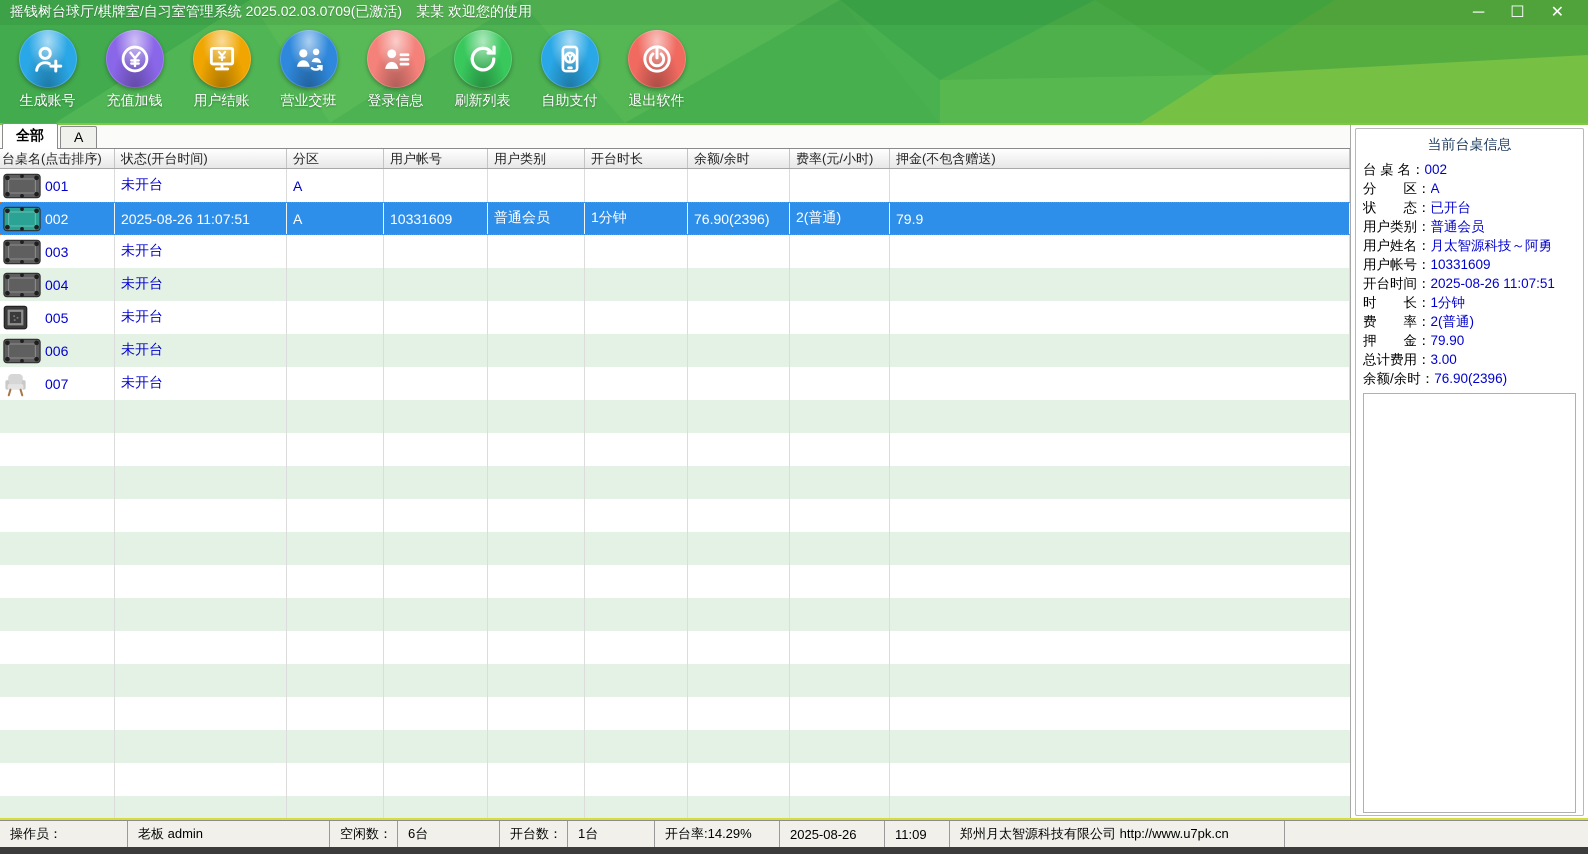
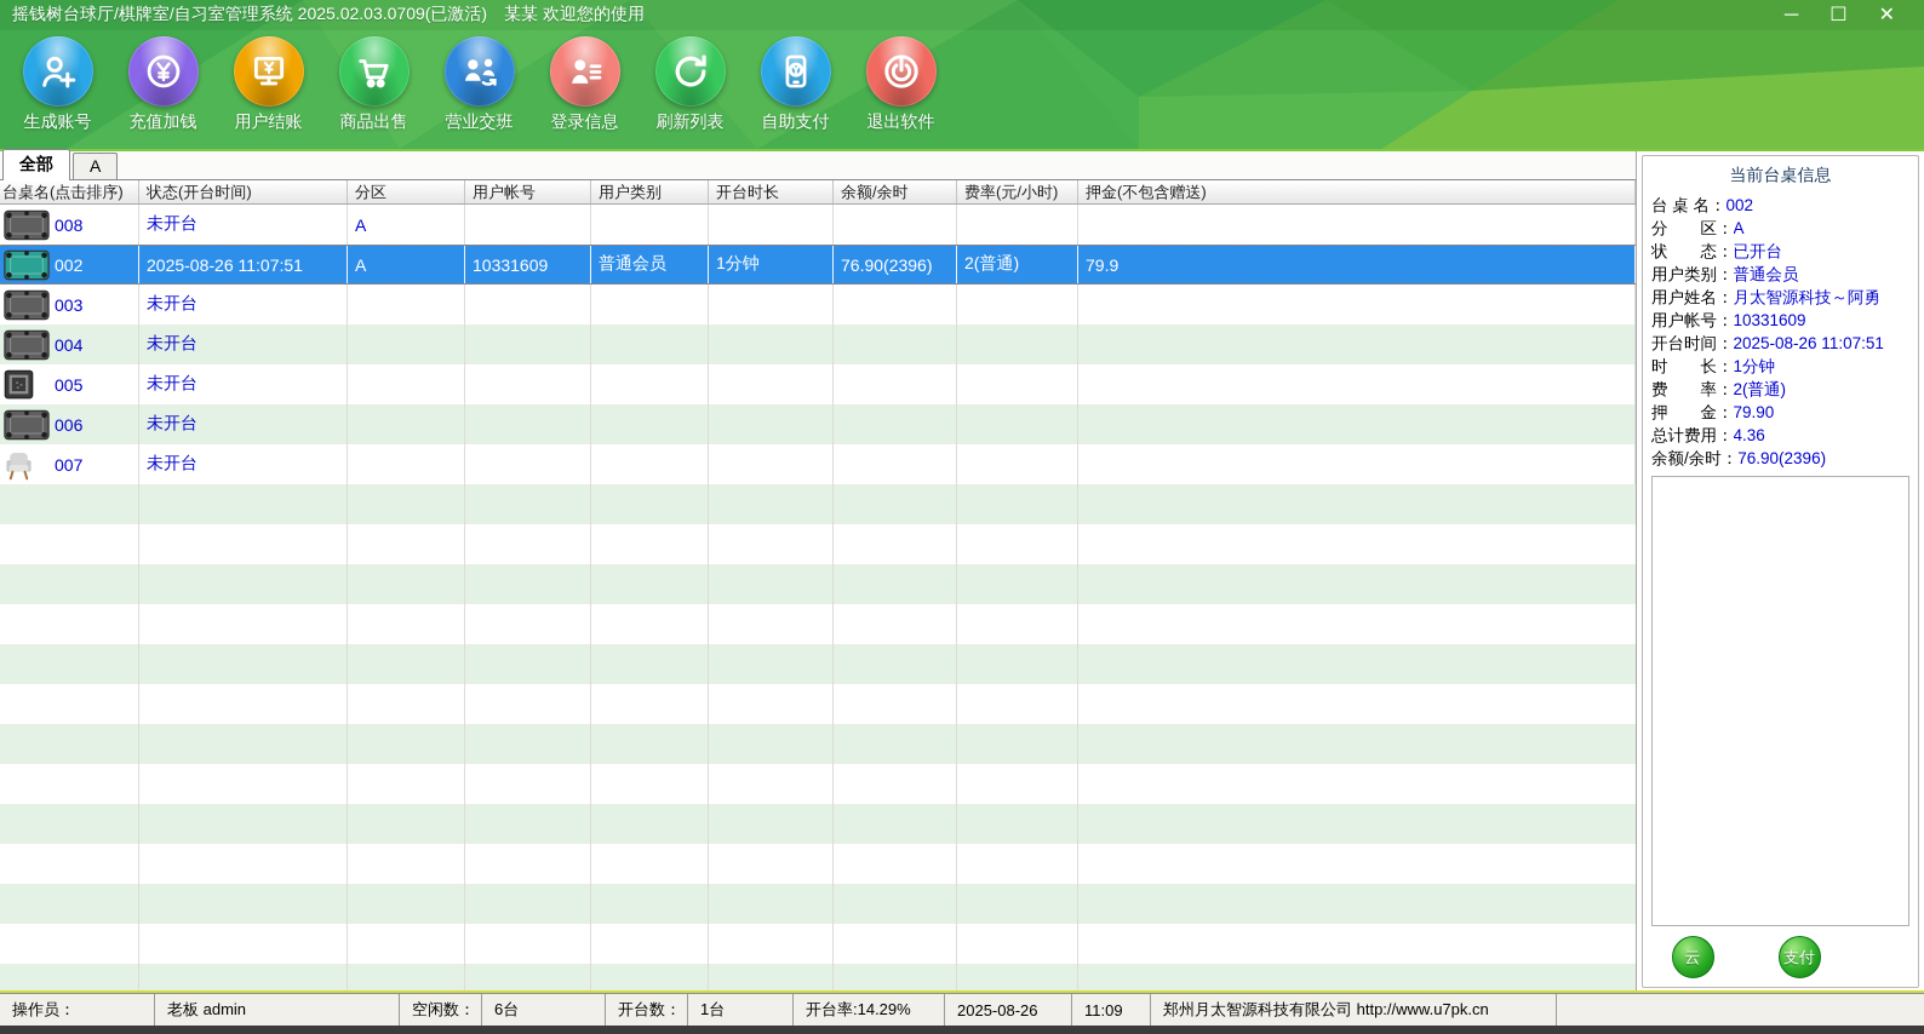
  摇钱树台球厅/棋牌室/自习室管理系统 2025.02.03.0709(已激活) 某某 欢迎您的使用
  ─
  ☐
  ✕
  生成账号
  充值加钱
  用户结账
+ 商品出售
  营业交班
  登录信息
  刷新列表
  自助支付
  退出软件
  全部
  A
  台桌名(点击排序)
  状态(开台时间)
  分区
  用户帐号
  用户类别
  开台时长
  余额/余时
  费率(元/小时)
  押金(不包含赠送)
- 001
+ 008
  未开台
  A
  002
  2025-08-26 11:07:51
  A
  10331609
  普通会员
  1分钟
  76.90(2396)
  2(普通)
  79.9
  003
  未开台
  004
  未开台
  005
  未开台
  006
  未开台
  007
  未开台
  当前台桌信息
  台 桌 名：
  002
  分 区：
  A
  状 态：
  已开台
  用户类别：
  普通会员
  用户姓名：
  月太智源科技～阿勇
  用户帐号：
  10331609
  开台时间：
  2025-08-26 11:07:51
  时 长：
  1分钟
  费 率：
  2(普通)
  押 金：
  79.90
  总计费用：
- 3.00
+ 4.36
  余额/余时：
  76.90(2396)
+ 云
+ 支付
  操作员：
  老板 admin
  空闲数：
  6台
  开台数：
  1台
  开台率:14.29%
  2025-08-26
  11:09
  郑州月太智源科技有限公司 http://www.u7pk.cn
